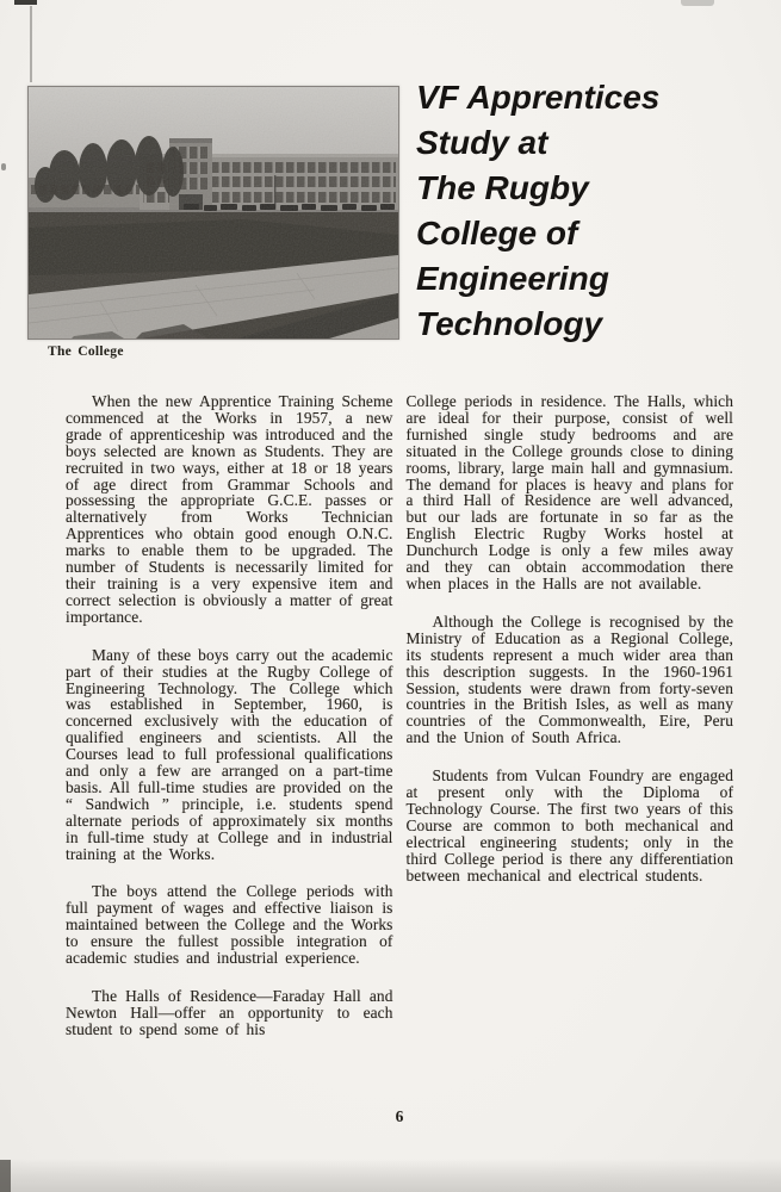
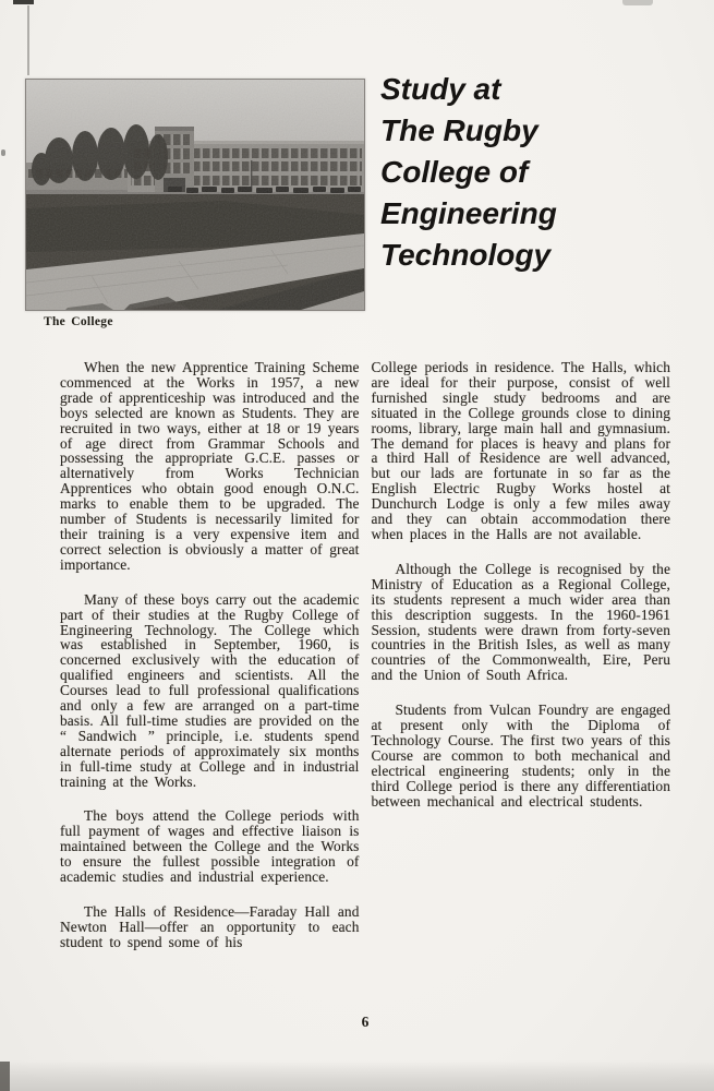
- VF Apprentices
  Study at
  The Rugby
  College of
  Engineering
  Technology
  The College
- When the new Apprentice Training Scheme commenced at the Works in 1957, a new grade of apprenticeship was introduced and the boys selected are known as Students. They are recruited in two ways, either at 18 or 18 years of age direct from Grammar Schools and possessing the appropriate G.C.E. passes or alternatively from Works Technician Apprentices who obtain good enough O.N.C. marks to enable them to be upgraded. The number of Students is necessarily limited for their training is a very expensive item and correct selection is obviously a matter of great importance.
+ When the new Apprentice Training Scheme commenced at the Works in 1957, a new grade of apprenticeship was introduced and the boys selected are known as Students. They are recruited in two ways, either at 18 or 19 years of age direct from Grammar Schools and possessing the appropriate G.C.E. passes or alternatively from Works Technician Apprentices who obtain good enough O.N.C. marks to enable them to be upgraded. The number of Students is necessarily limited for their training is a very expensive item and correct selection is obviously a matter of great importance.
  Many of these boys carry out the academic part of their studies at the Rugby College of Engineering Technology. The College which was established in September, 1960, is concerned exclusively with the education of qualified engineers and scientists. All the Courses lead to full professional qualifications and only a few are arranged on a part-time basis. All full-time studies are provided on the “ Sandwich ” principle, i.e. students spend alternate periods of approximately six months in full-time study at College and in industrial training at the Works.
  The boys attend the College periods with full payment of wages and effective liaison is maintained between the College and the Works to ensure the fullest possible integration of academic studies and industrial experience.
  The Halls of Residence—Faraday Hall and Newton Hall—offer an opportunity to each student to spend some of his
  College periods in residence. The Halls, which are ideal for their purpose, consist of well furnished single study bedrooms and are situated in the College grounds close to dining rooms, library, large main hall and gymnasium. The demand for places is heavy and plans for a third Hall of Residence are well advanced, but our lads are fortunate in so far as the English Electric Rugby Works hostel at Dunchurch Lodge is only a few miles away and they can obtain accommodation there when places in the Halls are not available.
  Although the College is recognised by the Ministry of Education as a Regional College, its students represent a much wider area than this description suggests. In the 1960-1961 Session, students were drawn from forty-seven countries in the British Isles, as well as many countries of the Commonwealth, Eire, Peru and the Union of South Africa.
  Students from Vulcan Foundry are engaged at present only with the Diploma of Technology Course. The first two years of this Course are common to both mechanical and electrical engineering students; only in the third College period is there any differentiation between mechanical and electrical students.
  6
